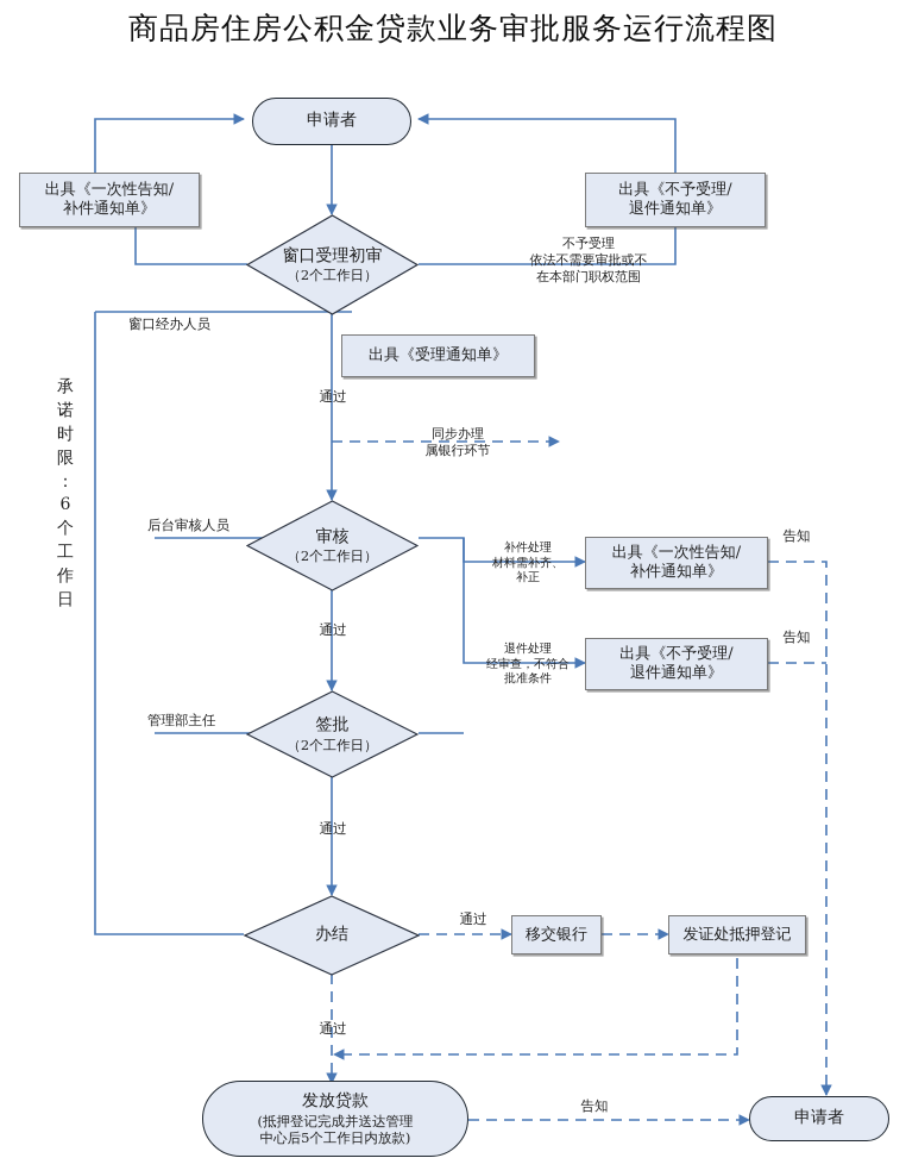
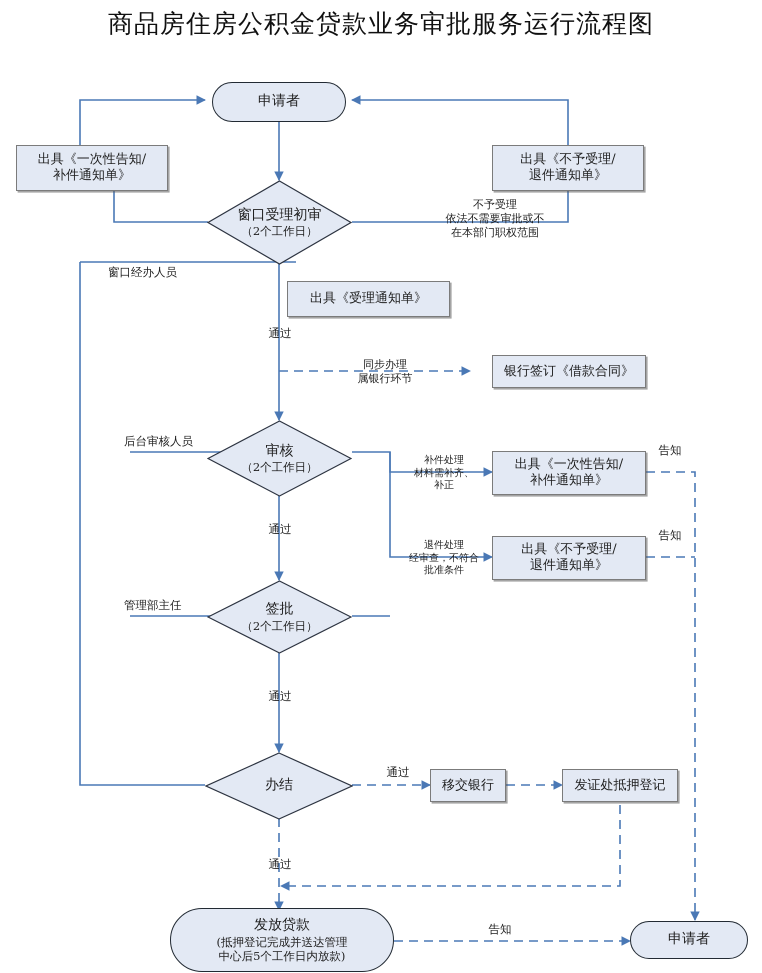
  商品房住房公积金贷款业务审批服务运行流程图
  申请者
  出具《一次性告知/
  补件通知单》
  出具《不予受理/
  退件通知单》
  窗口受理初审
  （2个工作日）
  出具《受理通知单》
+ 银行签订《借款合同》
  审核
  （2个工作日）
  出具《一次性告知/
  补件通知单》
  出具《不予受理/
  退件通知单》
  签批
  （2个工作日）
  办结
  移交银行
  发证处抵押登记
  发放贷款
  (抵押登记完成并送达管理
  中心后5个工作日内放款)
  申请者
  不予受理
  依法不需要审批或不
  在本部门职权范围
  窗口经办人员
  通过
  同步办理
  属银行环节
  后台审核人员
  补件处理
  材料需补齐、
  补正
  退件处理
  经审查，不符合
  批准条件
  告知
  告知
  通过
  管理部主任
  通过
  通过
  通过
  告知
- 承
- 诺
- 时
- 限
- ：
- 6
- 个
- 工
- 作
- 日
